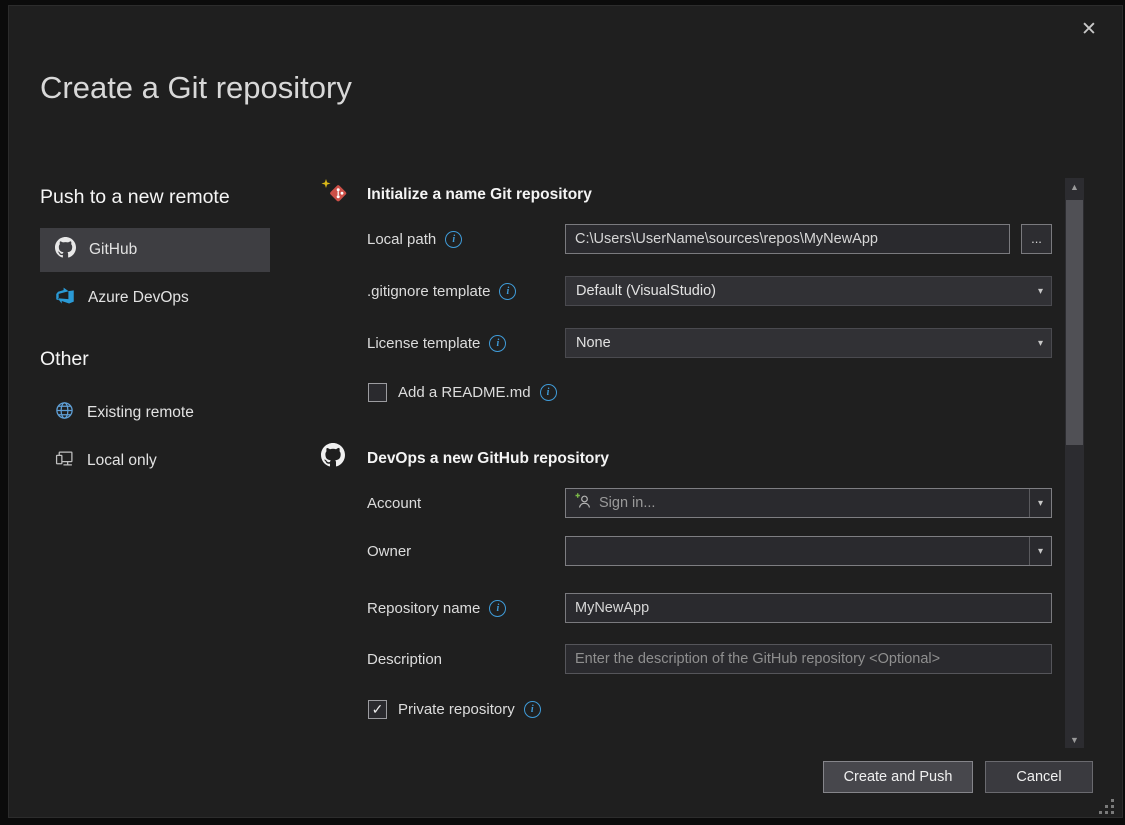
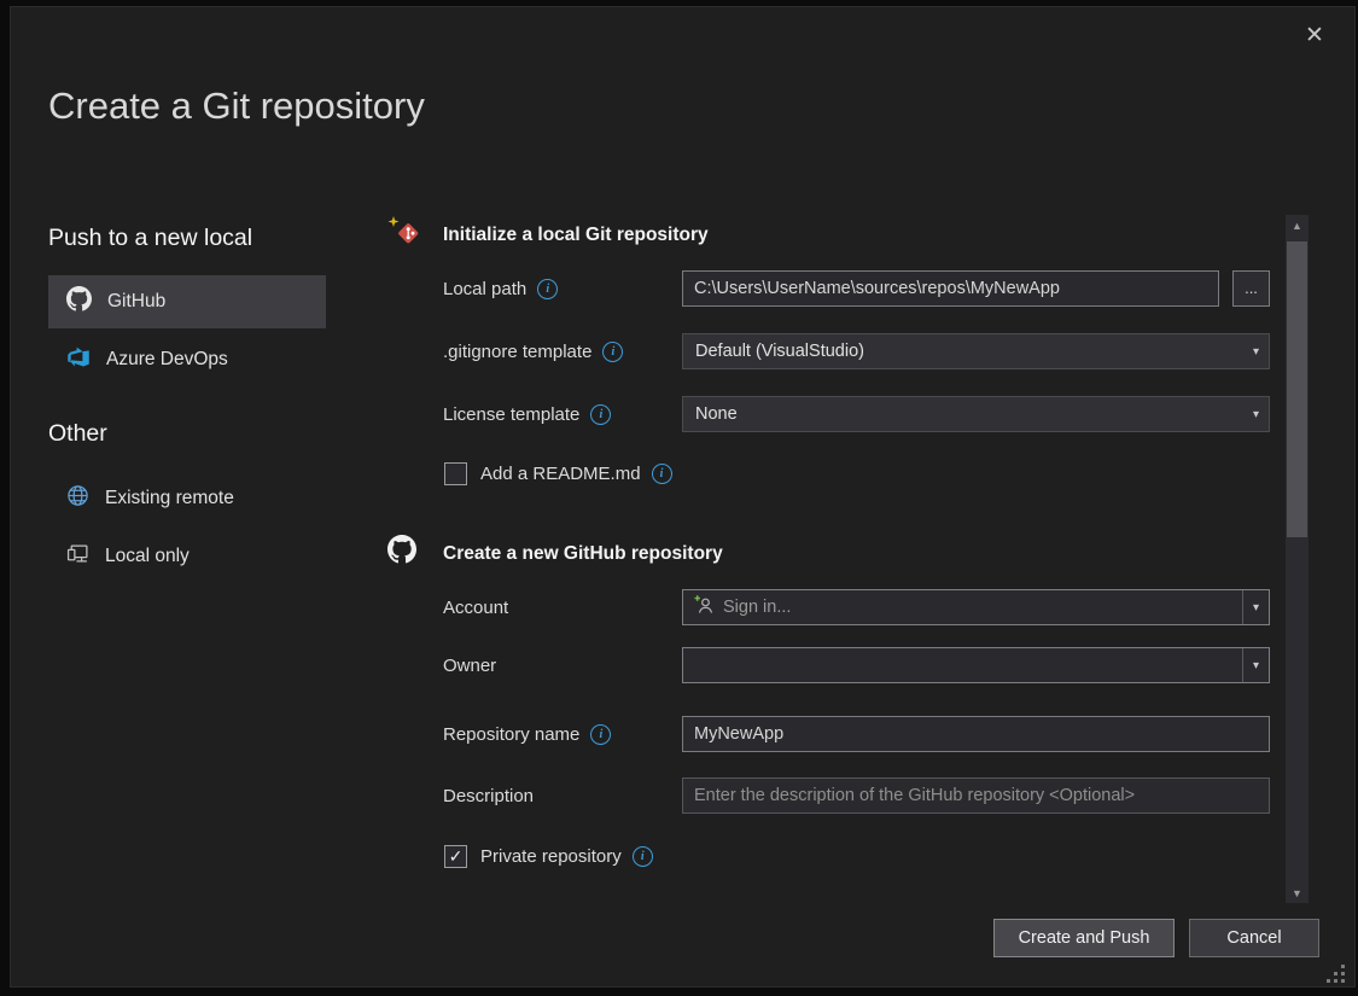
  ✕
  Create a Git repository
- Push to a new remote
+ Push to a new local
  GitHub
  Azure DevOps
  Other
  Existing remote
  Local only
- Initialize a name Git repository
+ Initialize a local Git repository
  Local path
  i
  C:\Users\UserName\sources\repos\MyNewApp
  ...
  .gitignore template
  i
  Default (VisualStudio)
  ▾
  License template
  i
  None
  ▾
  Add a README.md
  i
- DevOps a new GitHub repository
+ Create a new GitHub repository
  Account
  Sign in...
  ▾
  Owner
  ▾
  Repository name
  i
  MyNewApp
  Description
  Enter the description of the GitHub repository <Optional>
  ✓
  Private repository
  i
  ▲
  ▼
  Create and Push
  Cancel
